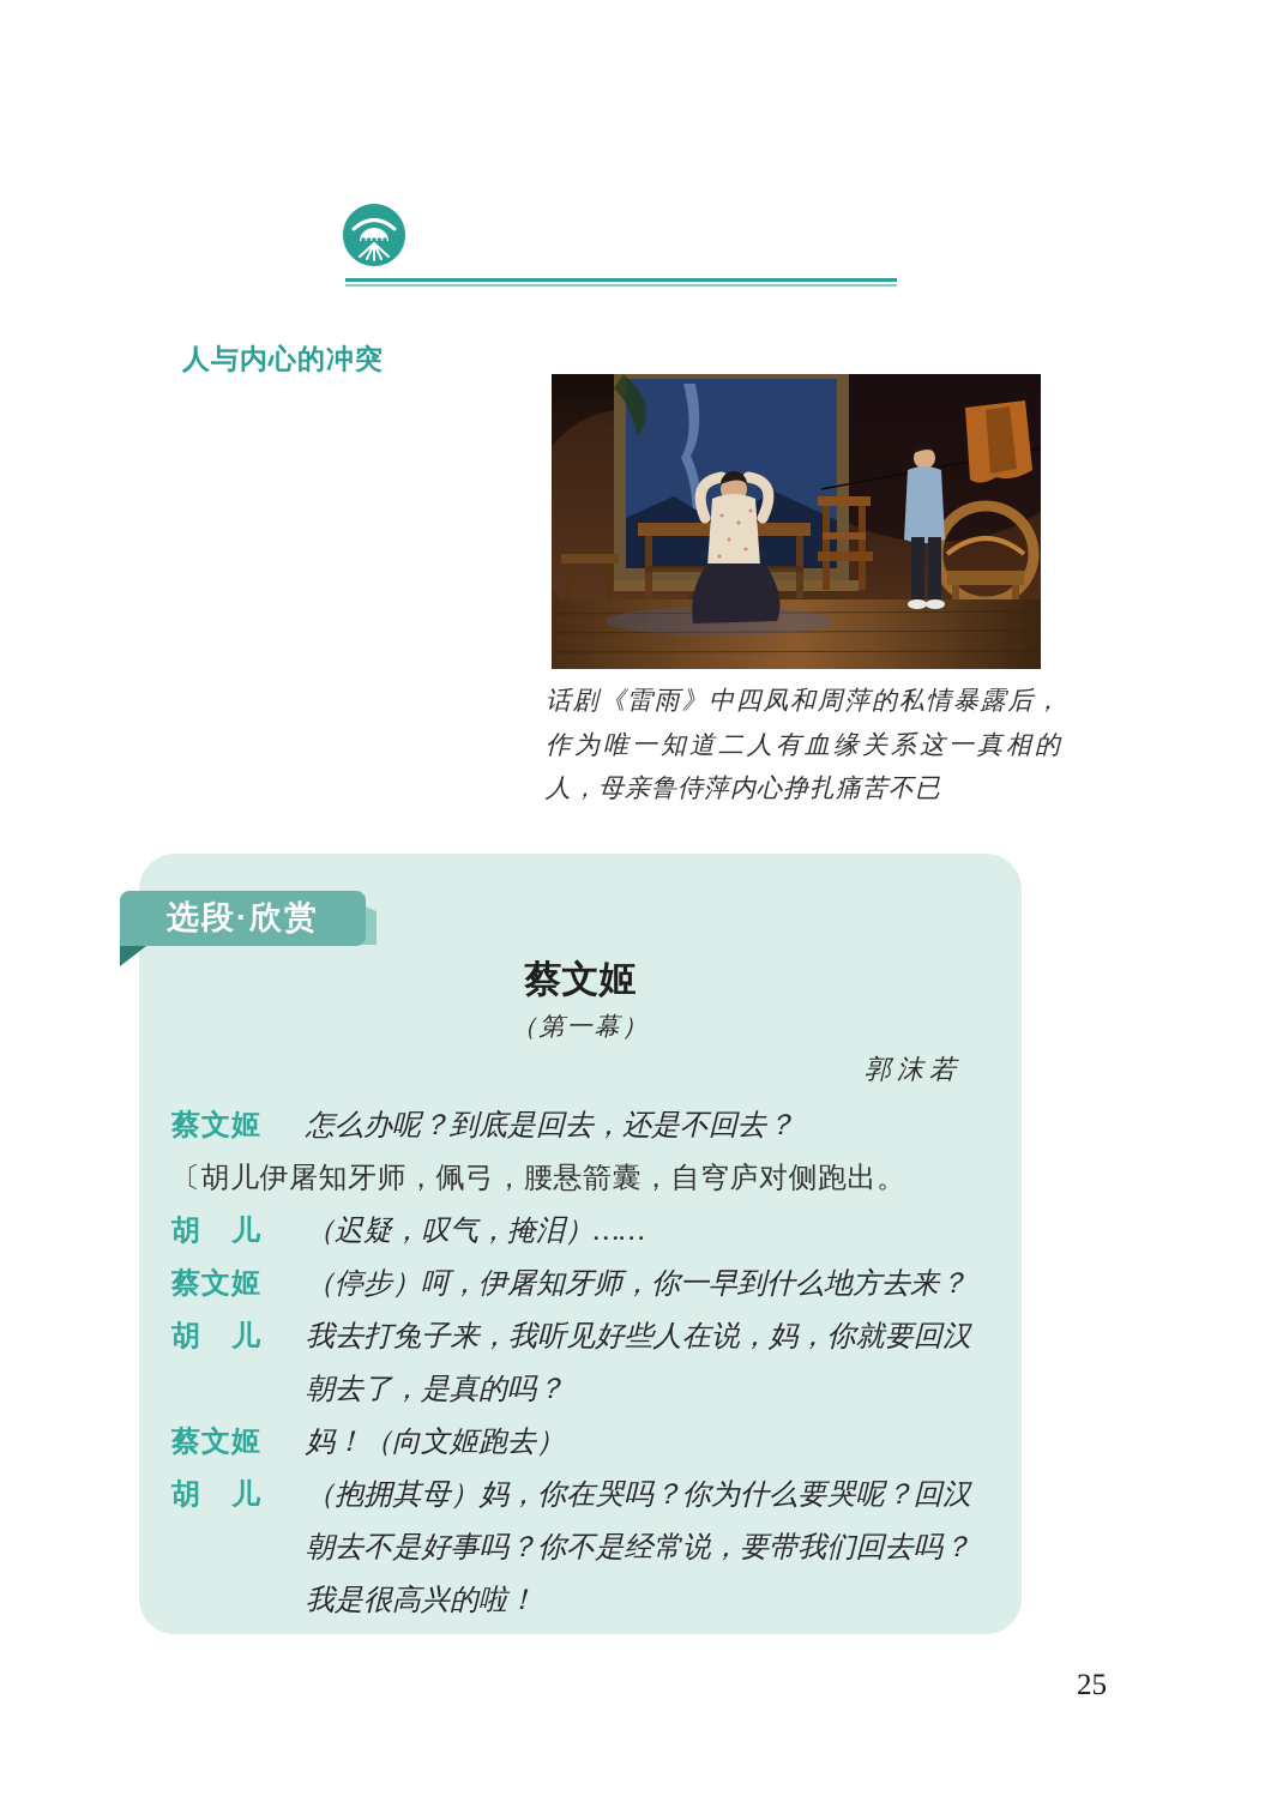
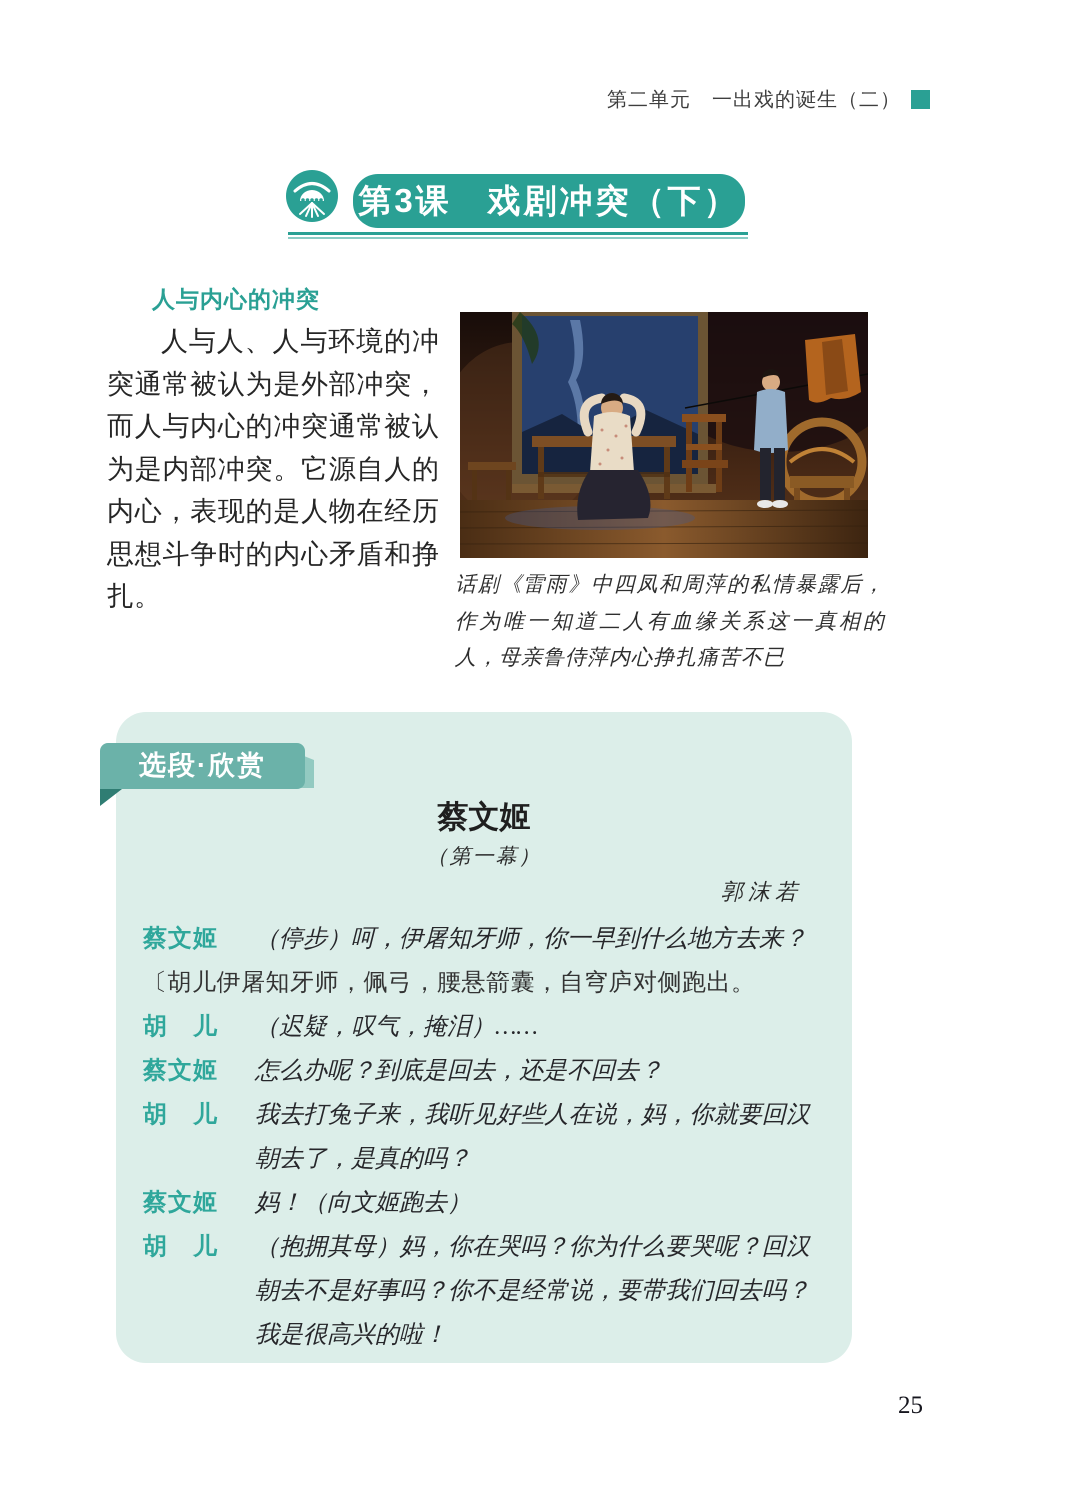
+ 第二单元 一出戏的诞生（二）
+ 第3课 戏剧冲突（下）
  人与内心的冲突
+ 人与人、人与环境的冲突通常被认为是外部冲突，而人与内心的冲突通常被认为是内部冲突。它源自人的内心，表现的是人物在经历思想斗争时的内心矛盾和挣扎。
  话剧《雷雨》中四凤和周萍的私情暴露后，作为唯一知道二人有血缘关系这一真相的人，母亲鲁侍萍内心挣扎痛苦不已
  选段·欣赏
  蔡文姬
  （第一幕）
  郭沫若
  蔡文姬
- 怎么办呢？到底是回去，还是不回去？
+ （停步）呵，伊屠知牙师，你一早到什么地方去来？
  〔胡儿伊屠知牙师，佩弓，腰悬箭囊，自穹庐对侧跑出。
  胡 儿
  （迟疑，叹气，掩泪）……
  蔡文姬
- （停步）呵，伊屠知牙师，你一早到什么地方去来？
+ 怎么办呢？到底是回去，还是不回去？
  胡 儿
  我去打兔子来，我听见好些人在说，妈，你就要回汉朝去了，是真的吗？
  蔡文姬
  妈！（向文姬跑去）
  胡 儿
  （抱拥其母）妈，你在哭吗？你为什么要哭呢？回汉朝去不是好事吗？你不是经常说，要带我们回去吗？我是很高兴的啦！
  25
